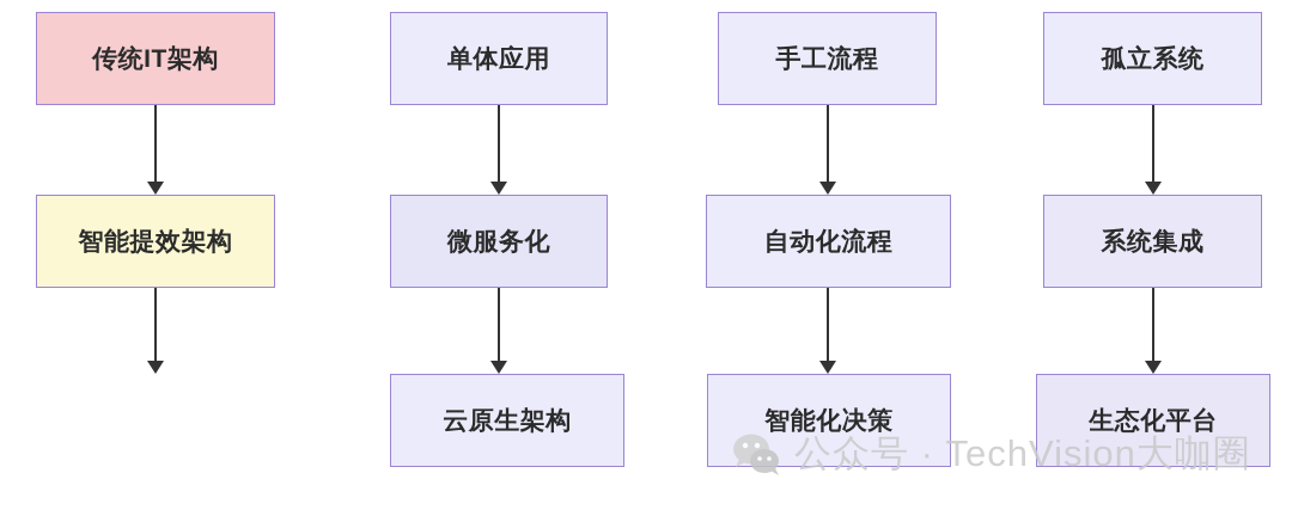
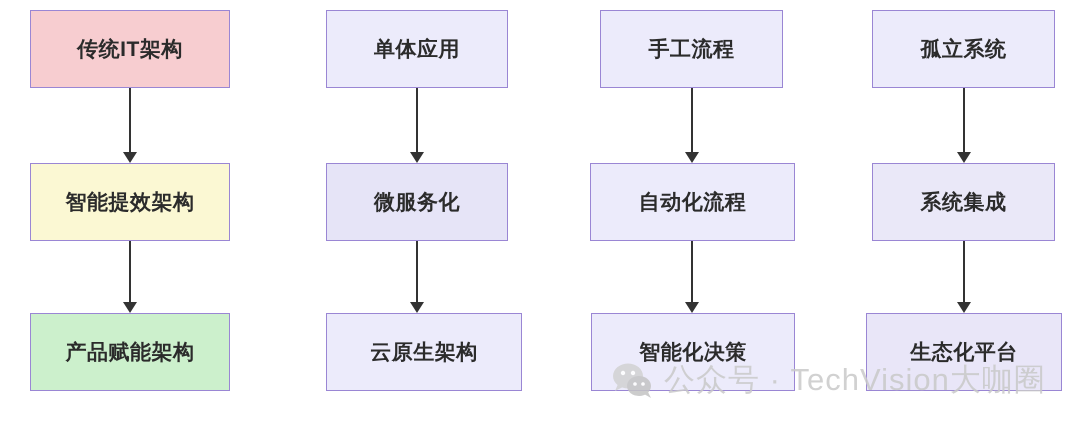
  传统IT架构
  智能提效架构
+ 产品赋能架构
  单体应用
  微服务化
  云原生架构
  手工流程
  自动化流程
  智能化决策
  孤立系统
  系统集成
  生态化平台
  公众号 · TechVision大咖圈
